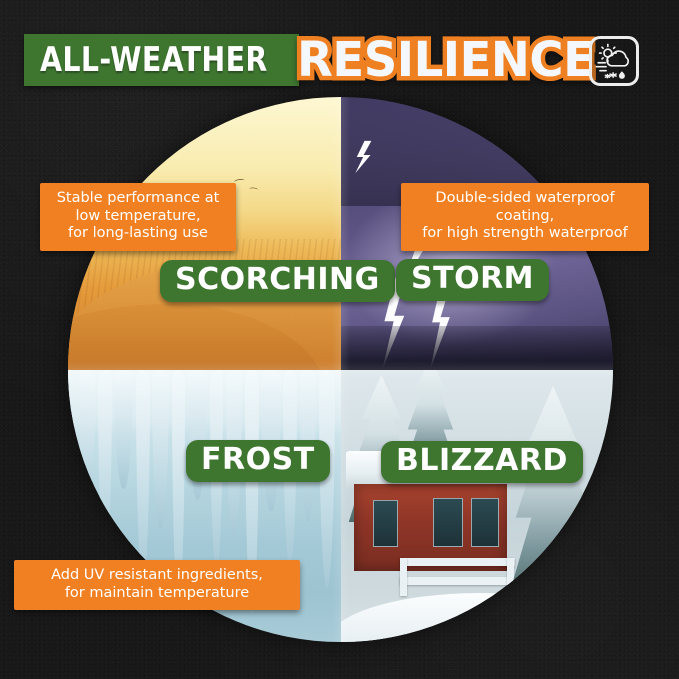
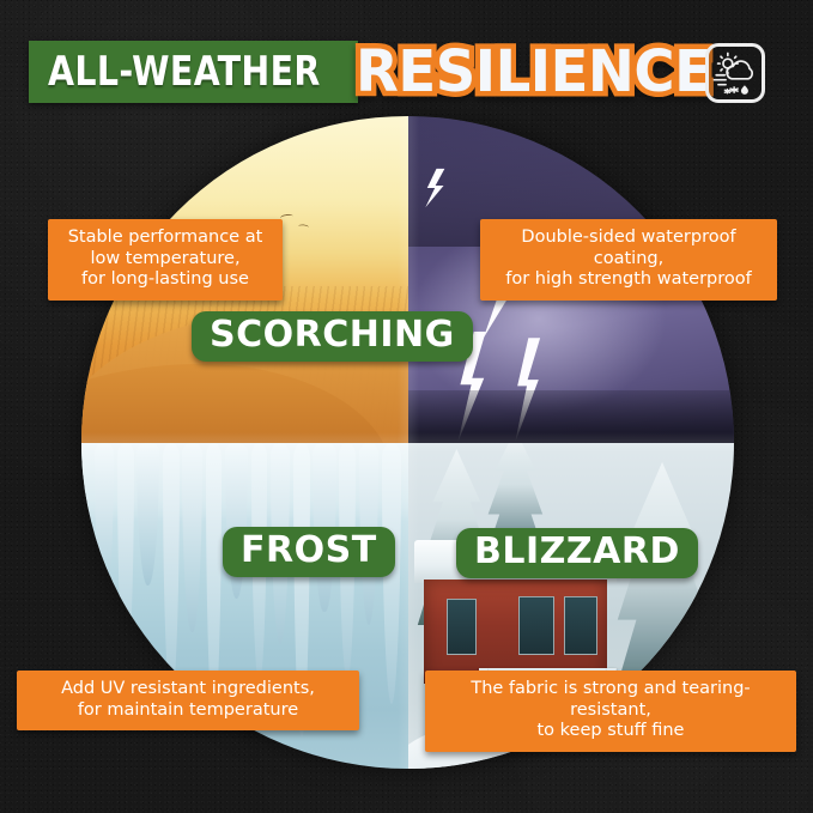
  ALL-WEATHER
  RESILIENCE
  SCORCHING
- STORM
  FROST
  BLIZZARD
  Stable performance at low temperature,
  for long-lasting use
  Double-sided waterproof coating,
  for high strength waterproof
  Add UV resistant ingredients,
  for maintain temperature
+ The fabric is strong and tearing-resistant,
+ to keep stuff fine
